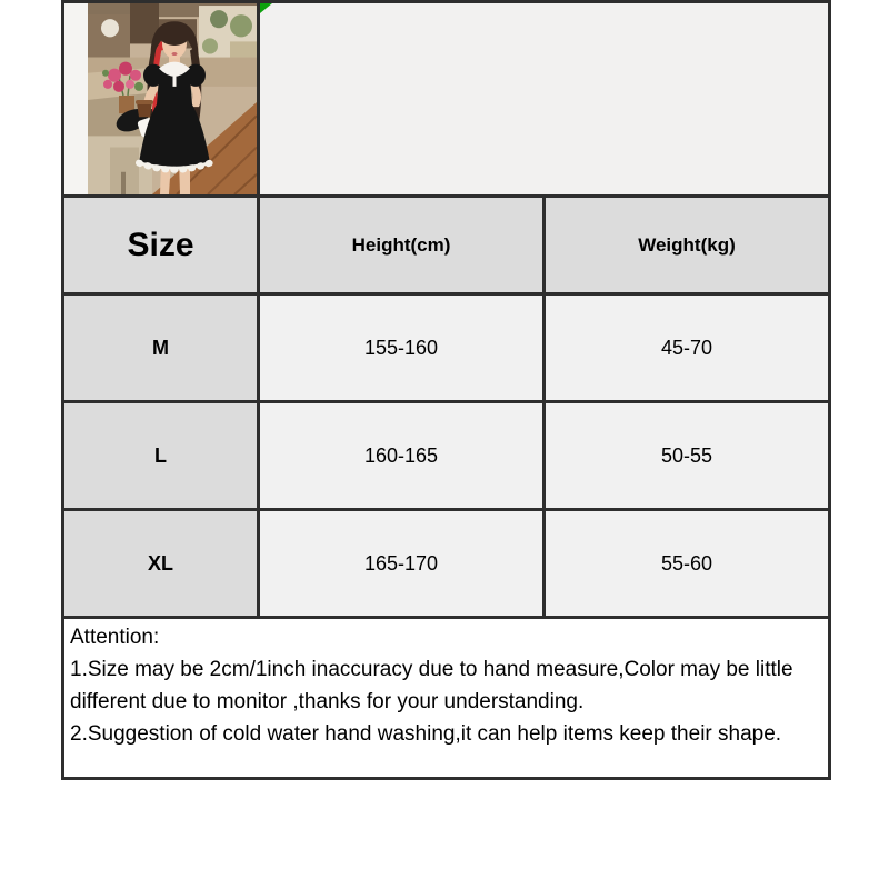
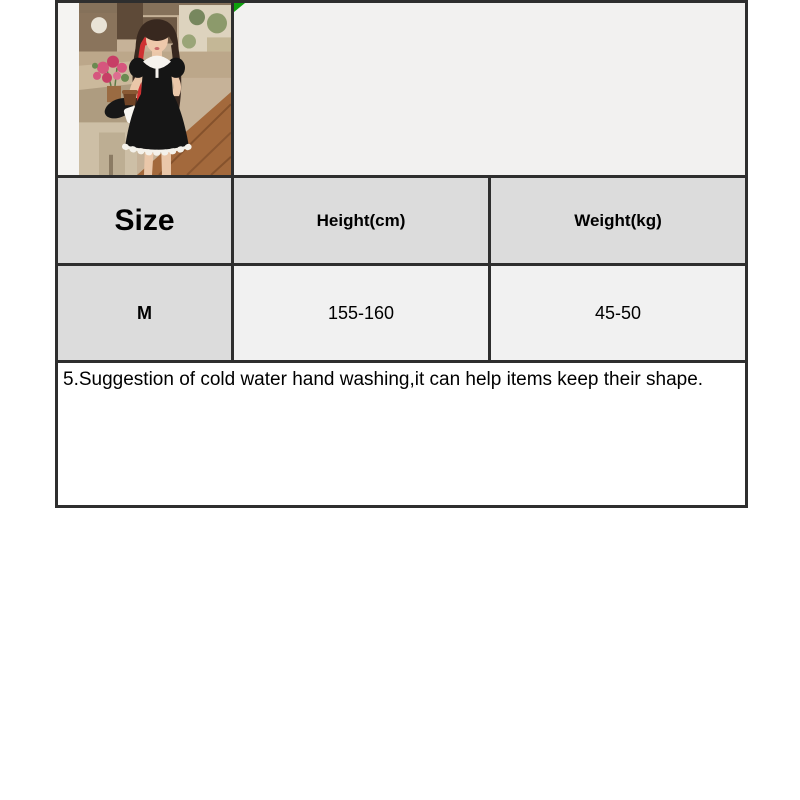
  Size	Height(cm)	Weight(kg)
- M	155-160	45-70
+ M	155-160	45-50
- L	160-165	50-55
- XL	165-170	55-60
- Attention:
- 1.Size may be 2cm/1inch inaccuracy due to hand measure,Color may be little different due to monitor ,thanks for your understanding.
- 2.Suggestion of cold water hand washing,it can help items keep their shape.
+ 5.Suggestion of cold water hand washing,it can help items keep their shape.
